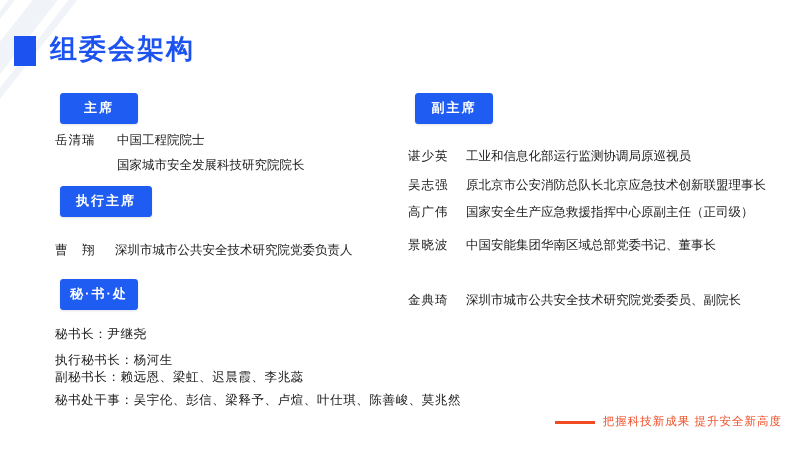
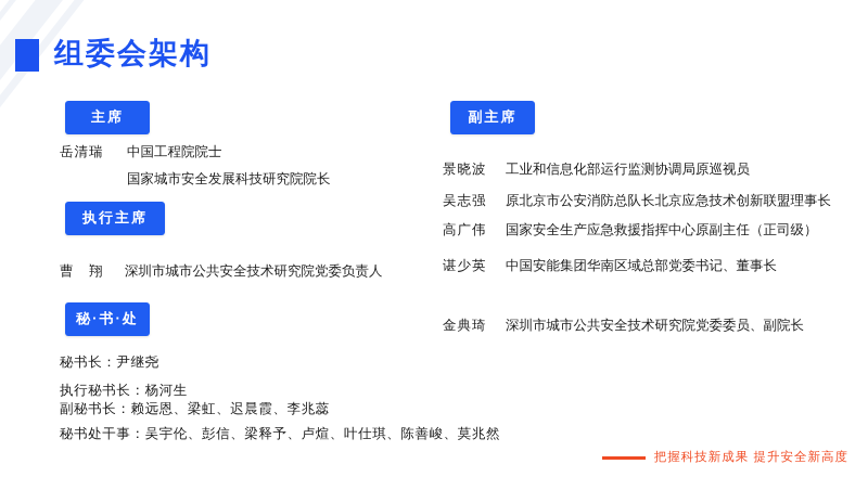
  组委会架构
  主席
  岳清瑞 中国工程院院士
  国家城市安全发展科技研究院院长
  执行主席
  曹 翔 深圳市城市公共安全技术研究院党委负责人
  秘·书·处
  秘书长：尹继尧
  执行秘书长：杨河生
  副秘书长：赖远恩、梁虹、迟晨霞、李兆蕊
  秘书处干事：吴宇伦、彭信、梁释予、卢煊、叶仕琪、陈善峻、莫兆然
  副主席
- 谌少英 工业和信息化部运行监测协调局原巡视员
+ 景晓波 工业和信息化部运行监测协调局原巡视员
  吴志强 原北京市公安消防总队长北京应急技术创新联盟理事长
  高广伟 国家安全生产应急救援指挥中心原副主任（正司级）
- 景晓波 中国安能集团华南区域总部党委书记、董事长
+ 谌少英 中国安能集团华南区域总部党委书记、董事长
  金典琦 深圳市城市公共安全技术研究院党委委员、副院长
  把握科技新成果 提升安全新高度
